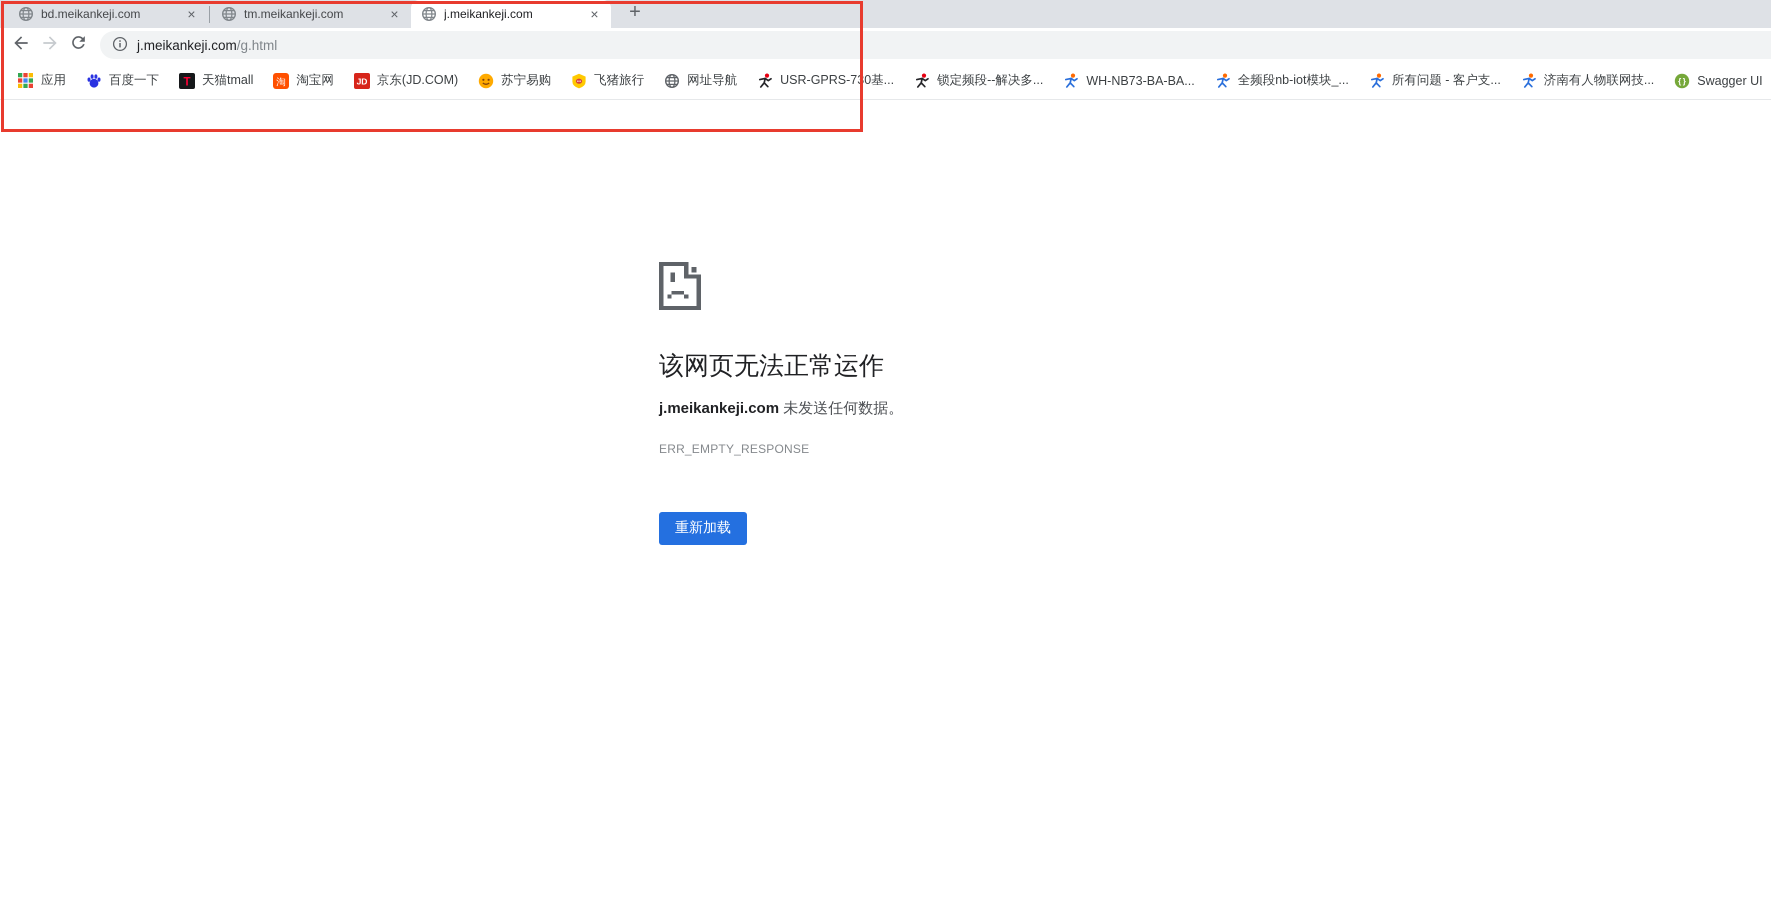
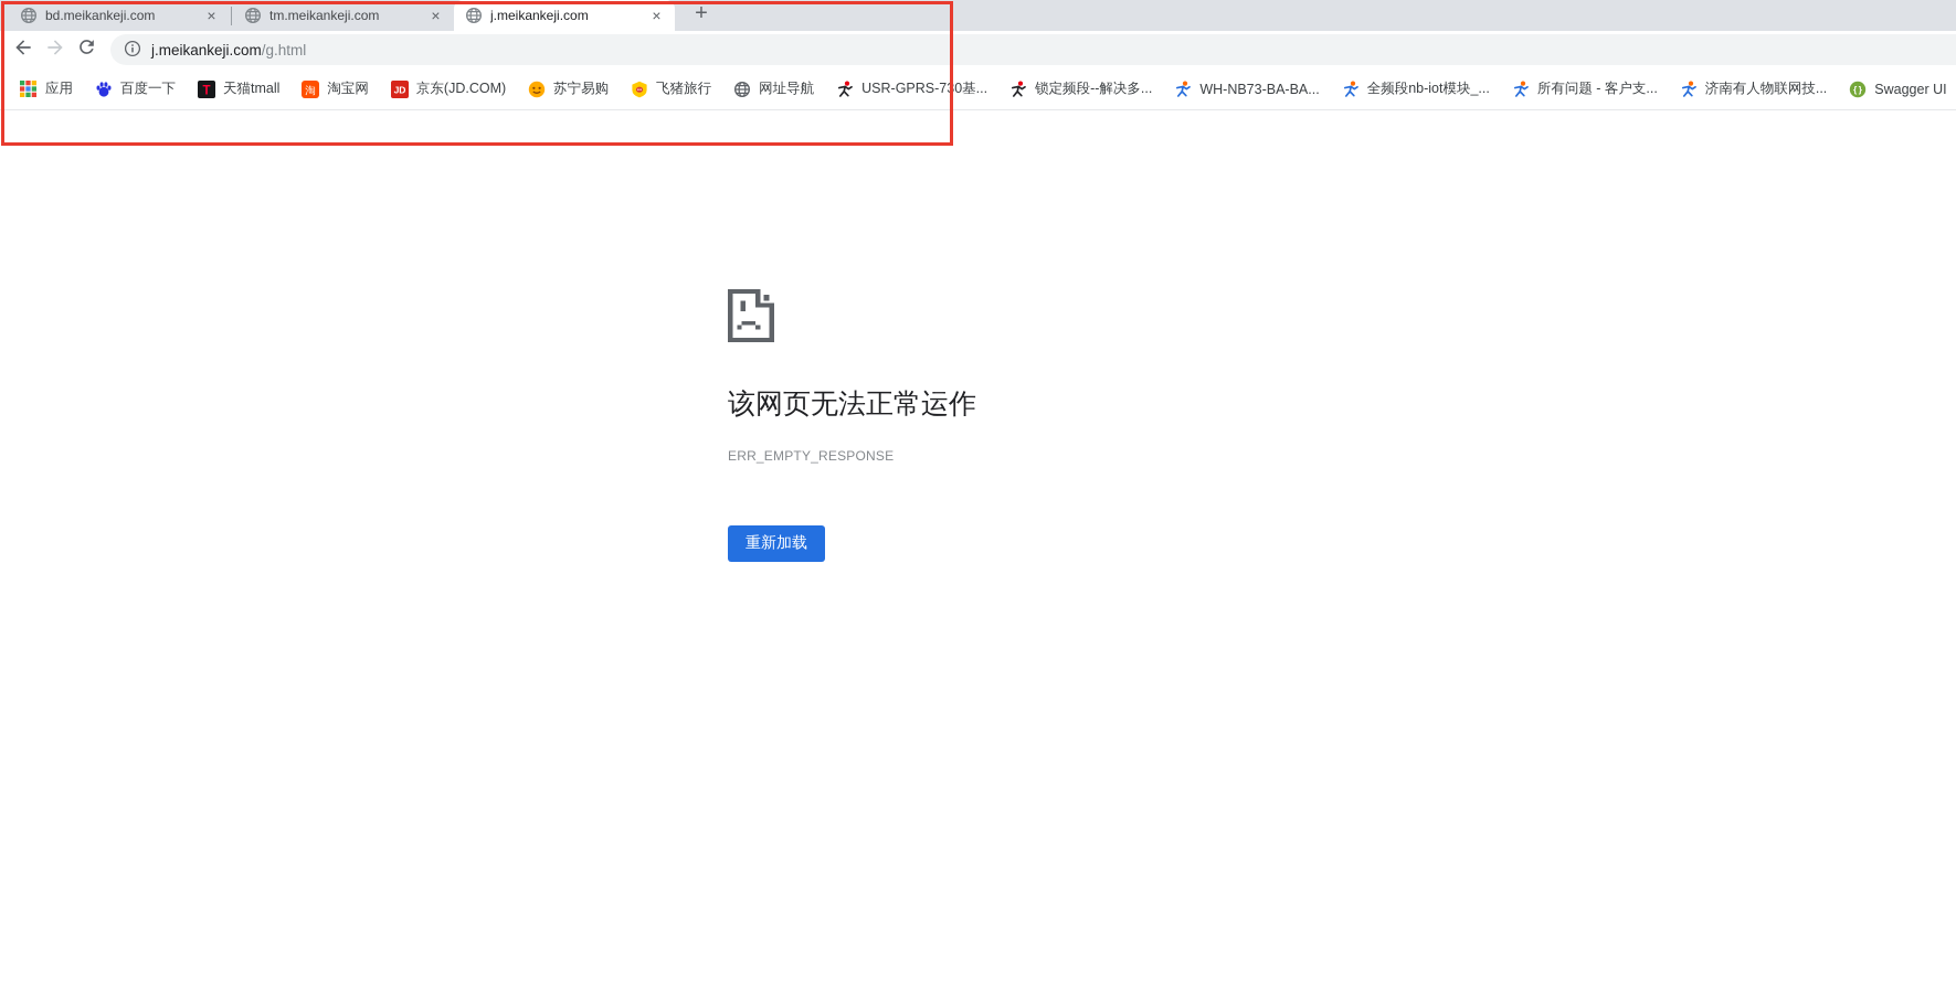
  bd.meikankeji.com
  ×
  tm.meikankeji.com
  ×
  j.meikankeji.com
  ×
  +
  j.meikankeji.com/g.html
  应用
  百度一下
  T
  天猫tmall
  淘
  淘宝网
  JD
  京东(JD.COM)
  苏宁易购
  飞猪旅行
  网址导航
  USR-GPRS-730基...
  锁定频段--解决多...
  WH-NB73-BA-BA...
  全频段nb-iot模块_...
  所有问题 - 客户支...
  济南有人物联网技...
  { }
  Swagger UI
  该网页无法正常运作
- j.meikankeji.com 未发送任何数据。
  ERR_EMPTY_RESPONSE
  重新加载
